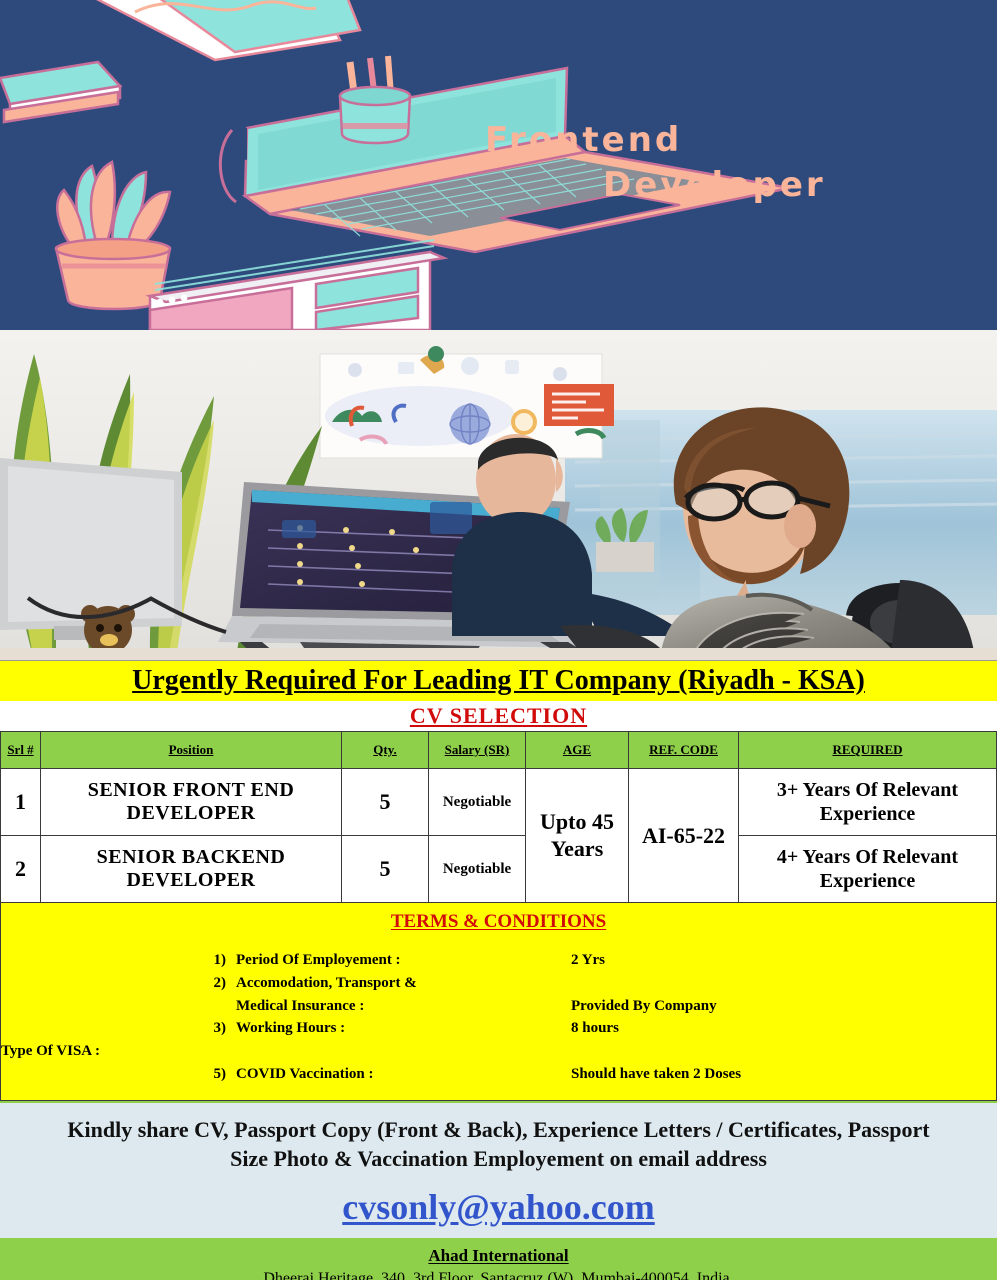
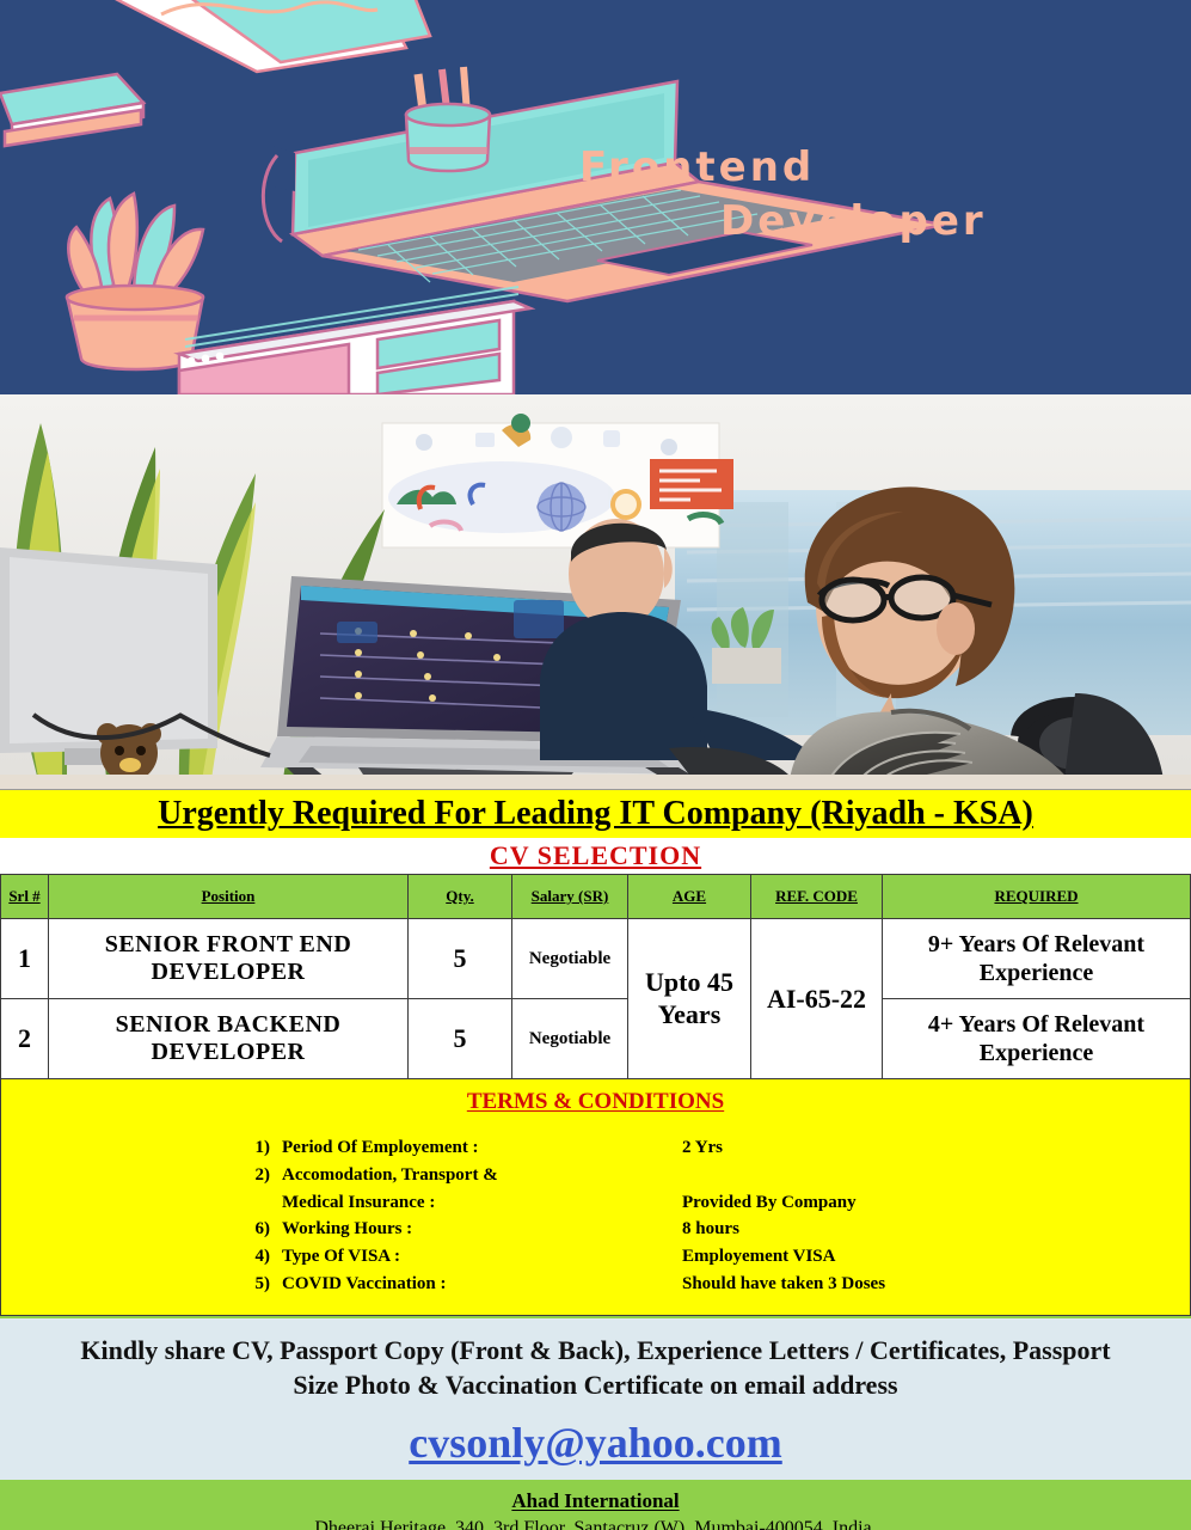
  Frontend
  Developer
  Urgently Required For Leading IT Company (Riyadh - KSA)
  CV SELECTION
  Srl #	Position	Qty.	Salary (SR)	AGE	REF. CODE	REQUIRED
- 1	SENIOR FRONT END DEVELOPER	5	Negotiable	Upto 45 Years	AI-65-22	3+ Years Of Relevant Experience
+ 1	SENIOR FRONT END DEVELOPER	5	Negotiable	Upto 45 Years	AI-65-22	9+ Years Of Relevant Experience
  2	SENIOR BACKEND DEVELOPER	5	Negotiable	4+ Years Of Relevant Experience
  TERMS & CONDITIONS
  1)
  Period Of Employement :
  2 Yrs
  2)
  Accomodation, Transport &
  Medical Insurance :
  Provided By Company
- 3)
+ 6)
  Working Hours :
  8 hours
+ 4)
  Type Of VISA :
+ Employement VISA
  5)
  COVID Vaccination :
- Should have taken 2 Doses
+ Should have taken 3 Doses
  Kindly share CV, Passport Copy (Front & Back), Experience Letters / Certificates, Passport
- Size Photo & Vaccination Employement on email address
+ Size Photo & Vaccination Certificate on email address
  cvsonly@yahoo.com
  Ahad International
  Dheeraj Heritage, 340, 3rd Floor, Santacruz (W), Mumbai-400054, India.
